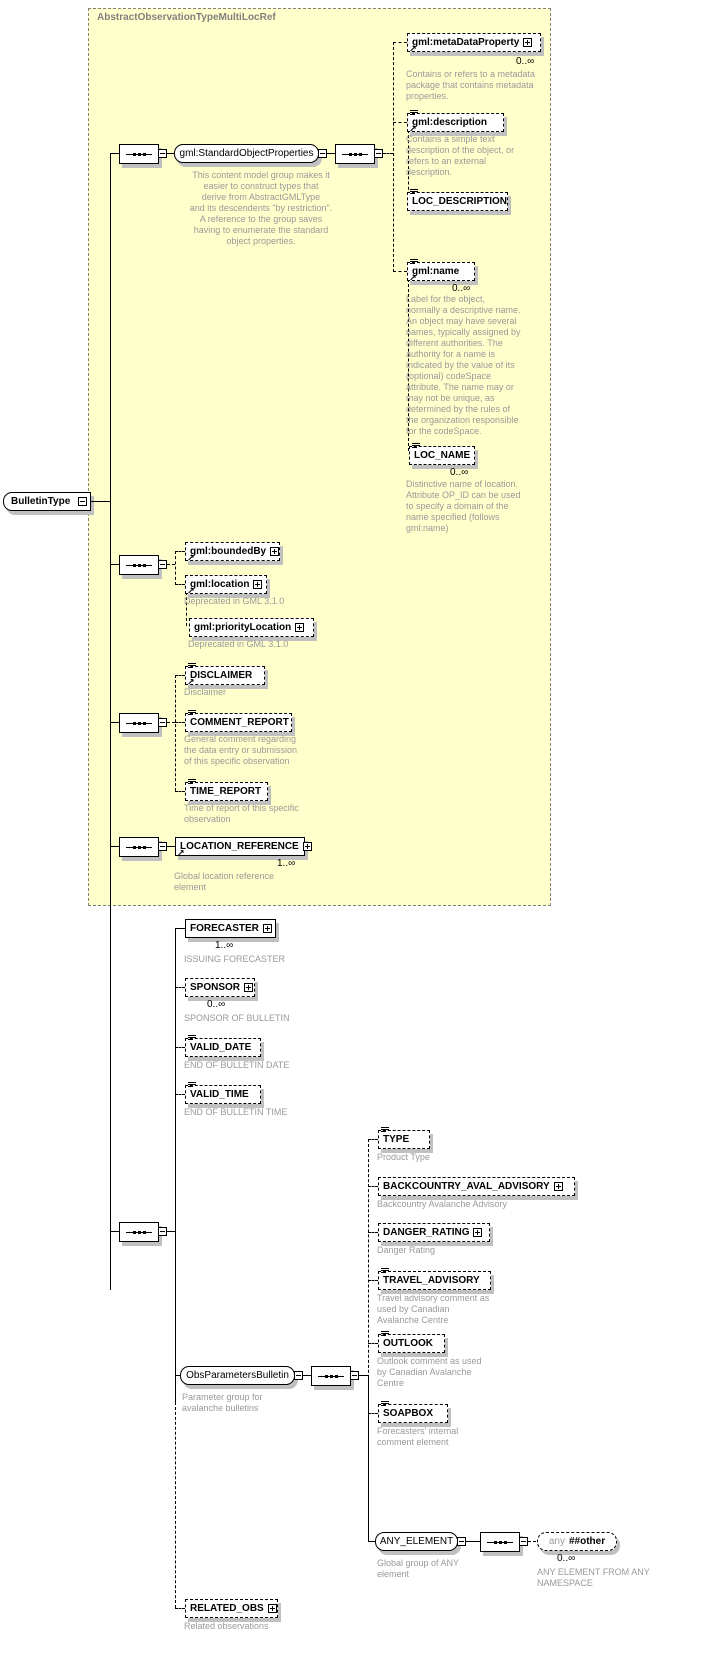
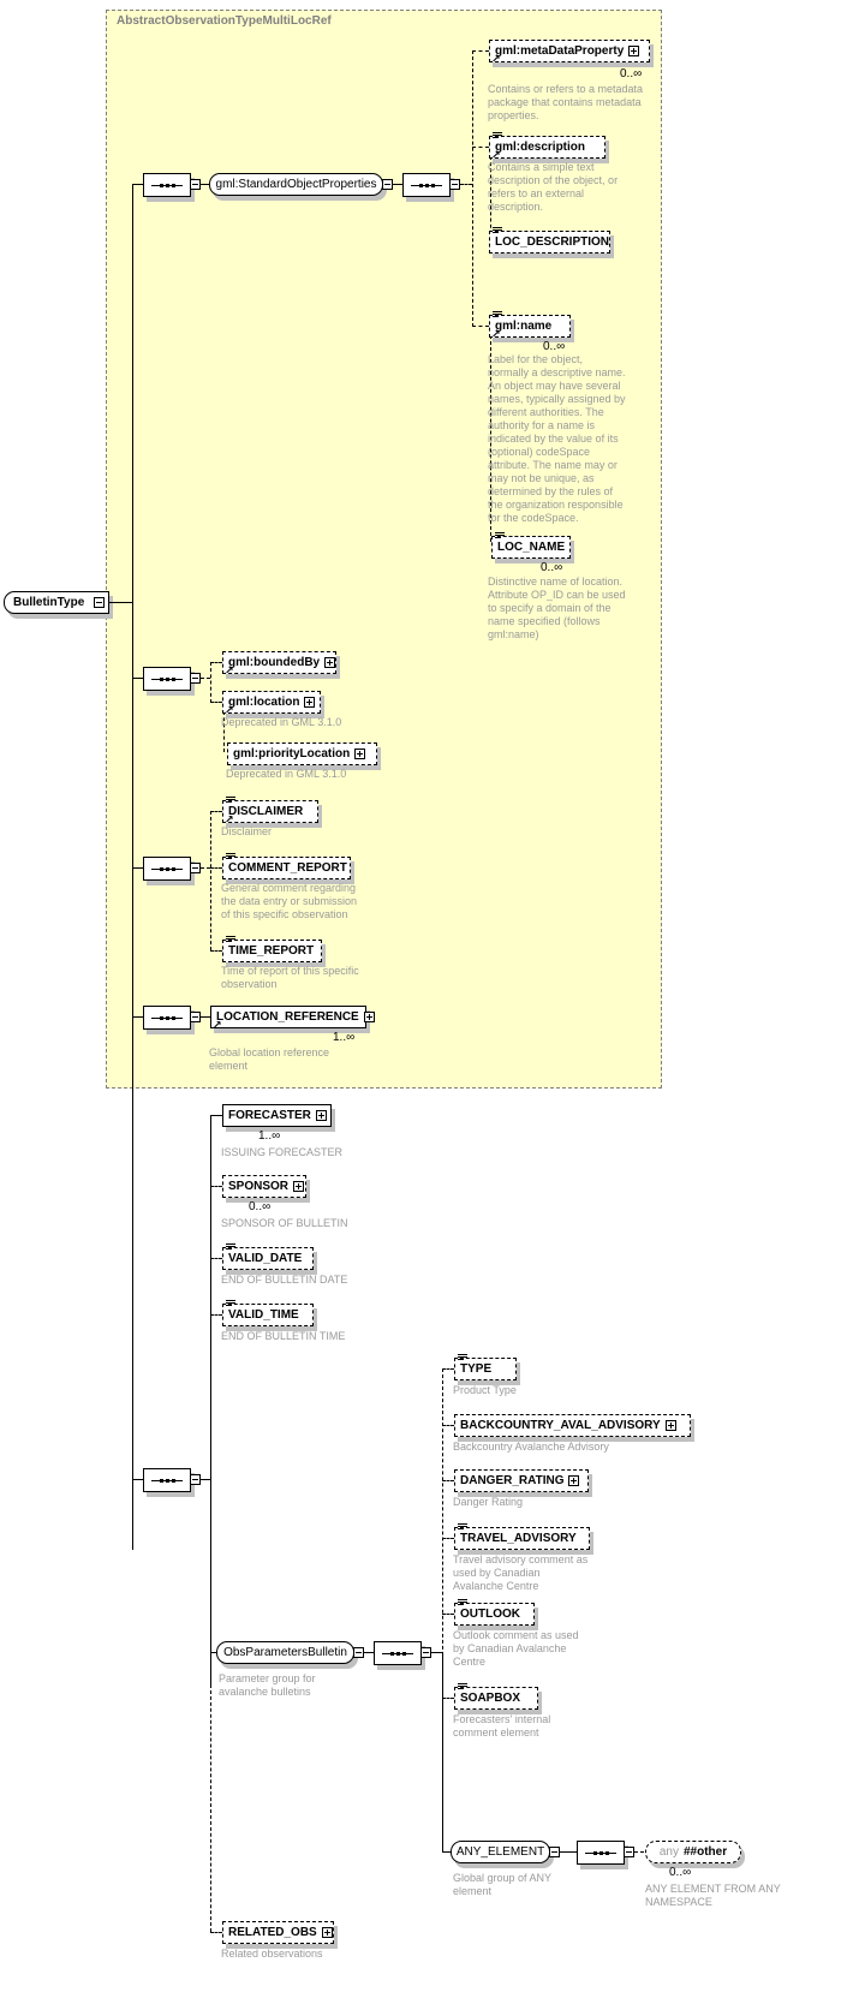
  AbstractObservationTypeMultiLocRef
  BulletinType
  gml:StandardObjectProperties
- This content model group makes it
- easier to construct types that
- derive from AbstractGMLType
- and its descendents "by restriction".
- A reference to the group saves
- having to enumerate the standard
- object properties.
  ↗
  gml:metaDataProperty
  0..∞
  Contains or refers to a metadata
  package that contains metadata
  properties.
  ↗
  gml:description
  Contains a simple text
  description of the object, or
  refers to an external
  description.
  LOC_DESCRIPTION
  ↗
  gml:name
  0..∞
  Label for the object,
  normally a descriptive name.
  An object may have several
  names, typically assigned by
  different authorities. The
  authority for a name is
  indicated by the value of its
  (optional) codeSpace
  attribute. The name may or
  may not be unique, as
  determined by the rules of
  the organization responsible
  for the codeSpace.
  LOC_NAME
  0..∞
  Distinctive name of location.
  Attribute OP_ID can be used
  to specify a domain of the
  name specified (follows
  gml:name)
  ↗
  gml:boundedBy
  ↗
  gml:location
  Deprecated in GML 3.1.0
  gml:priorityLocation
  Deprecated in GML 3.1.0
  ↗
  DISCLAIMER
  Disclaimer
  COMMENT_REPORT
  General comment regarding
  the data entry or submission
  of this specific observation
  TIME_REPORT
  Time of report of this specific
  observation
  ↗
  LOCATION_REFERENCE
  1..∞
  Global location reference
  element
  FORECASTER
  1..∞
  ISSUING FORECASTER
  SPONSOR
  0..∞
  SPONSOR OF BULLETIN
  VALID_DATE
  END OF BULLETIN DATE
  VALID_TIME
  END OF BULLETIN TIME
  ObsParametersBulletin
  Parameter group for
  avalanche bulletins
  TYPE
  Product Type
  BACKCOUNTRY_AVAL_ADVISORY
  Backcountry Avalanche Advisory
  DANGER_RATING
  Danger Rating
  TRAVEL_ADVISORY
  Travel advisory comment as
  used by Canadian
  Avalanche Centre
  OUTLOOK
  Outlook comment as used
  by Canadian Avalanche
  Centre
  SOAPBOX
  Forecasters' internal
  comment element
  ANY_ELEMENT
  Global group of ANY
  element
  any
  ##other
  0..∞
  ANY ELEMENT FROM ANY
  NAMESPACE
  RELATED_OBS
  Related observations
